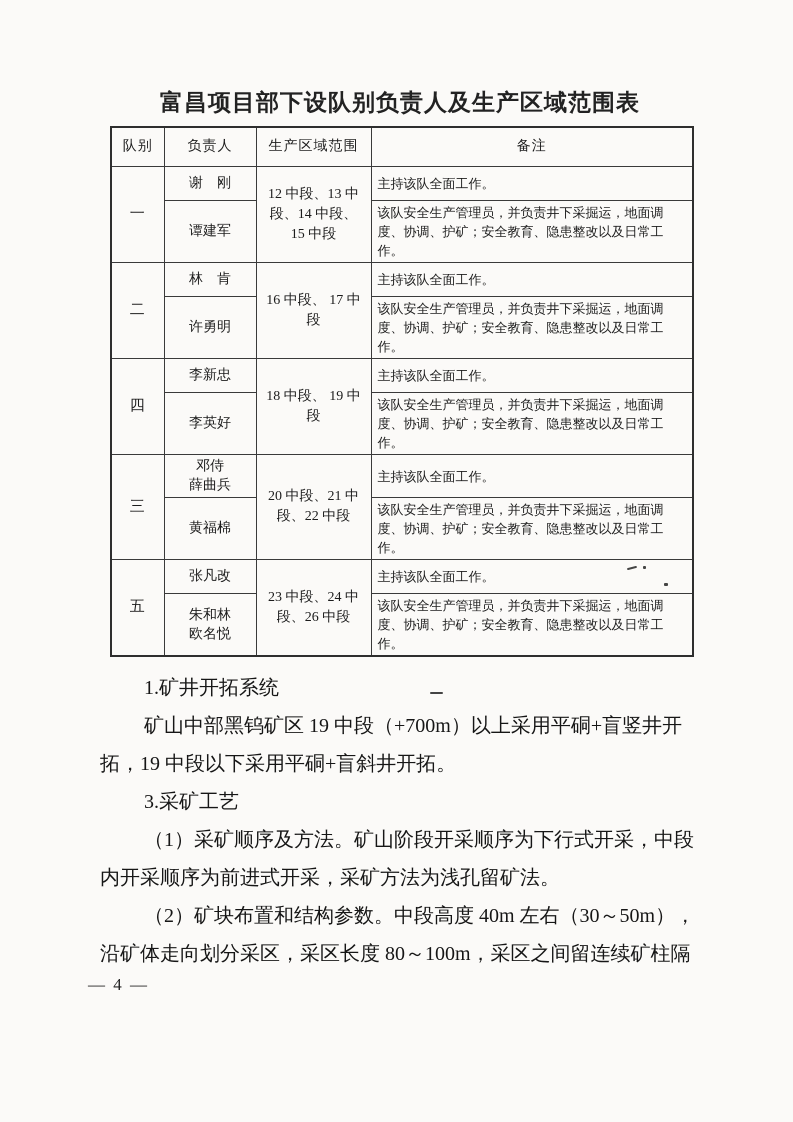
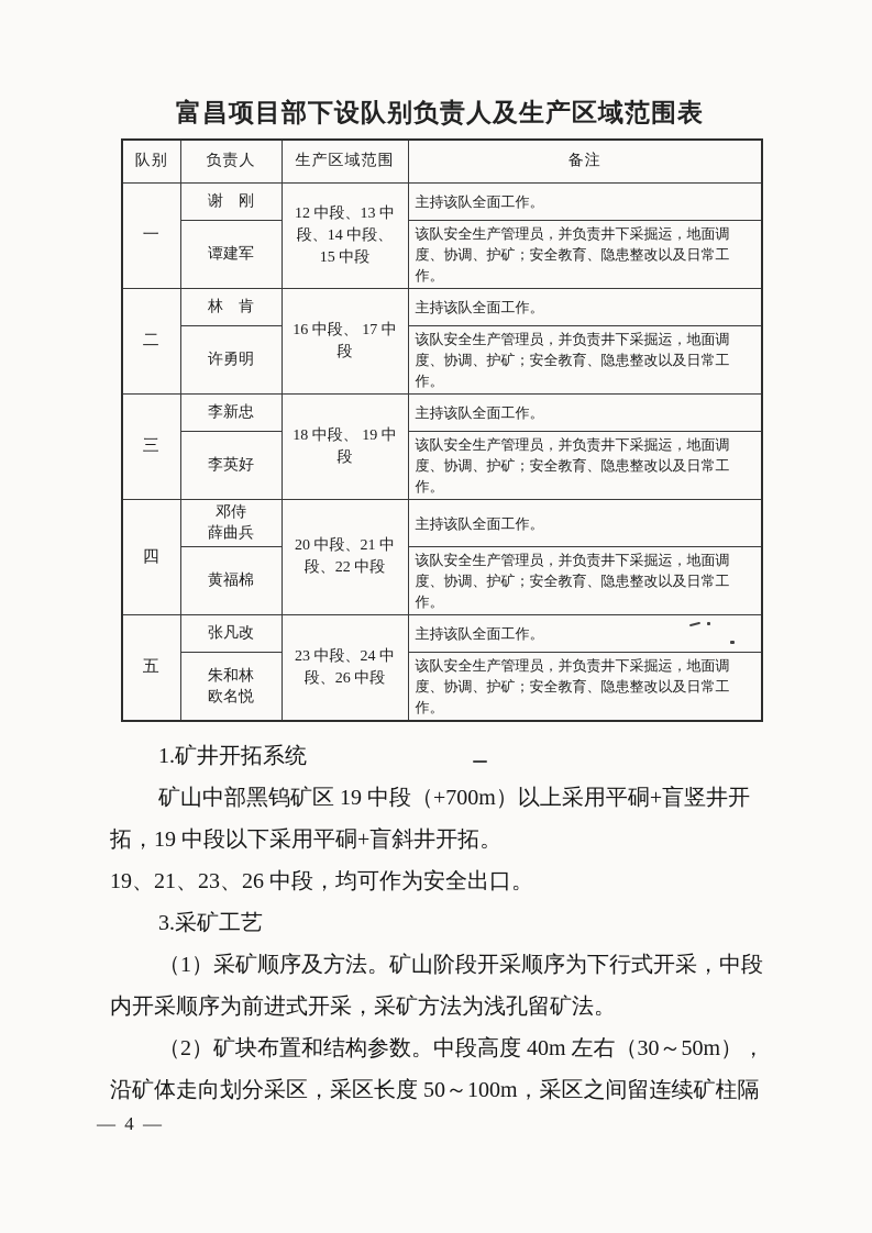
  富昌项目部下设队别负责人及生产区域范围表
  队别	负责人	生产区域范围	备注
  一	谢 刚	12 中段、13 中段、14 中段、15 中段	主持该队全面工作。
  谭建军	该队安全生产管理员，并负责井下采掘运，地面调度、协调、护矿；安全教育、隐患整改以及日常工作。
  二	林 肯	16 中段、 17 中段	主持该队全面工作。
  许勇明	该队安全生产管理员，并负责井下采掘运，地面调度、协调、护矿；安全教育、隐患整改以及日常工作。
- 四	李新忠	18 中段、 19 中段	主持该队全面工作。
+ 三	李新忠	18 中段、 19 中段	主持该队全面工作。
  李英好	该队安全生产管理员，并负责井下采掘运，地面调度、协调、护矿；安全教育、隐患整改以及日常工作。
- 三	邓侍薛曲兵	20 中段、21 中段、22 中段	主持该队全面工作。
+ 四	邓侍薛曲兵	20 中段、21 中段、22 中段	主持该队全面工作。
  黄福棉	该队安全生产管理员，并负责井下采掘运，地面调度、协调、护矿；安全教育、隐患整改以及日常工作。
  五	张凡改	23 中段、24 中段、26 中段	主持该队全面工作。
  朱和林欧名悦	该队安全生产管理员，并负责井下采掘运，地面调度、协调、护矿；安全教育、隐患整改以及日常工作。
  1.矿井开拓系统
  矿山中部黑钨矿区 19 中段（+700m）以上采用平硐+盲竖井开
  拓，19 中段以下采用平硐+盲斜井开拓。
+ 19、21、23、26 中段，均可作为安全出口。
  3.采矿工艺
  （1）采矿顺序及方法。矿山阶段开采顺序为下行式开采，中段
  内开采顺序为前进式开采，采矿方法为浅孔留矿法。
  （2）矿块布置和结构参数。中段高度 40m 左右（30～50m），
- 沿矿体走向划分采区，采区长度 80～100m，采区之间留连续矿柱隔
+ 沿矿体走向划分采区，采区长度 50～100m，采区之间留连续矿柱隔
  — 4 —
